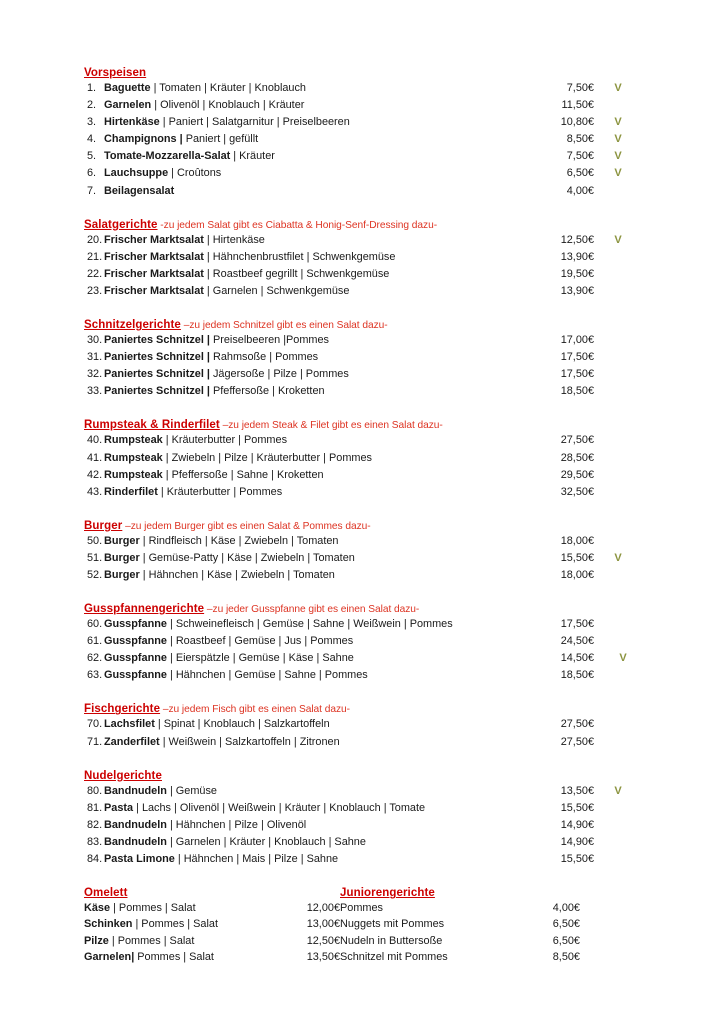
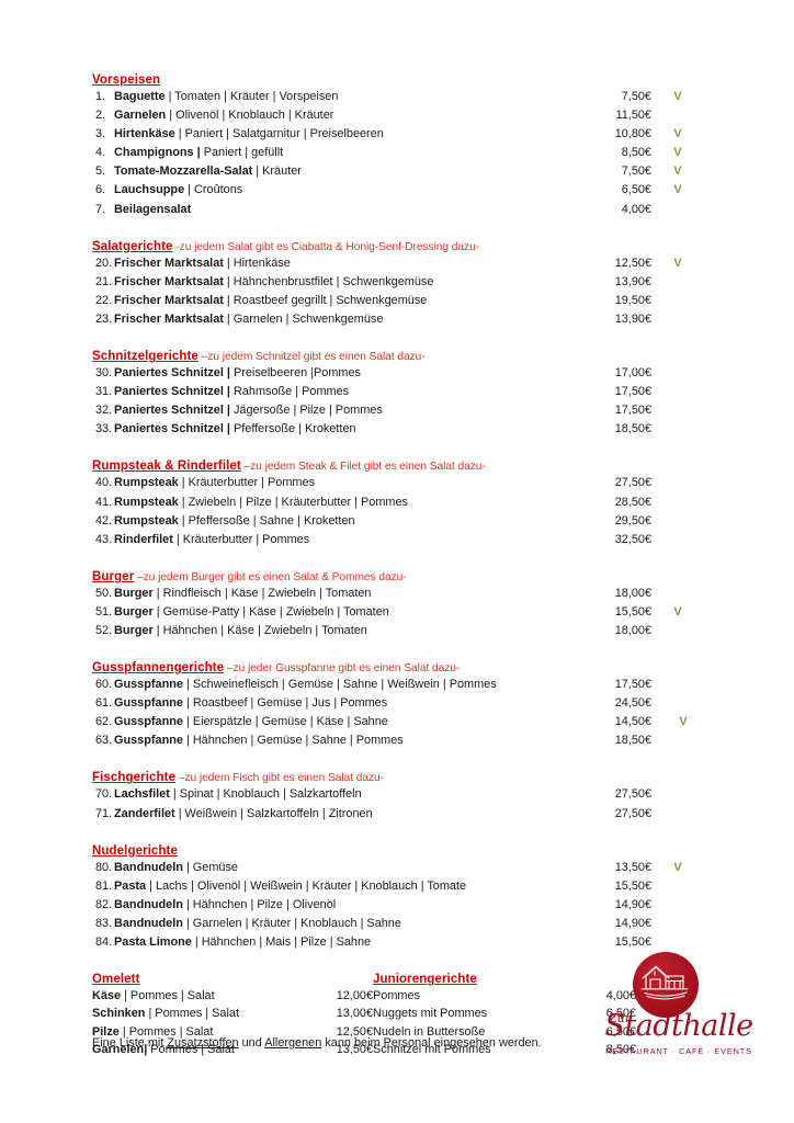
  Vorspeisen
  1.
- Baguette | Tomaten | Kräuter | Knoblauch
+ Baguette | Tomaten | Kräuter | Vorspeisen
  7,50€
  V
  2.
  Garnelen | Olivenöl | Knoblauch | Kräuter
  11,50€
  3.
  Hirtenkäse | Paniert | Salatgarnitur | Preiselbeeren
  10,80€
  V
  4.
  Champignons | Paniert | gefüllt
  8,50€
  V
  5.
  Tomate-Mozzarella-Salat | Kräuter
  7,50€
  V
  6.
  Lauchsuppe | Croûtons
  6,50€
  V
  7.
  Beilagensalat
  4,00€
  Salatgerichte -zu jedem Salat gibt es Ciabatta & Honig-Senf-Dressing dazu-
  20.
  Frischer Marktsalat | Hirtenkäse
  12,50€
  V
  21.
  Frischer Marktsalat | Hähnchenbrustfilet | Schwenkgemüse
  13,90€
  22.
  Frischer Marktsalat | Roastbeef gegrillt | Schwenkgemüse
  19,50€
  23.
  Frischer Marktsalat | Garnelen | Schwenkgemüse
  13,90€
  Schnitzelgerichte –zu jedem Schnitzel gibt es einen Salat dazu-
  30.
  Paniertes Schnitzel | Preiselbeeren |Pommes
  17,00€
  31.
  Paniertes Schnitzel | Rahmsoße | Pommes
  17,50€
  32.
  Paniertes Schnitzel | Jägersoße | Pilze | Pommes
  17,50€
  33.
  Paniertes Schnitzel | Pfeffersoße | Kroketten
  18,50€
  Rumpsteak & Rinderfilet –zu jedem Steak & Filet gibt es einen Salat dazu-
  40.
  Rumpsteak | Kräuterbutter | Pommes
  27,50€
  41.
  Rumpsteak | Zwiebeln | Pilze | Kräuterbutter | Pommes
  28,50€
  42.
  Rumpsteak | Pfeffersoße | Sahne | Kroketten
  29,50€
  43.
  Rinderfilet | Kräuterbutter | Pommes
  32,50€
  Burger –zu jedem Burger gibt es einen Salat & Pommes dazu-
  50.
  Burger | Rindfleisch | Käse | Zwiebeln | Tomaten
  18,00€
  51.
  Burger | Gemüse-Patty | Käse | Zwiebeln | Tomaten
  15,50€
  V
  52.
  Burger | Hähnchen | Käse | Zwiebeln | Tomaten
  18,00€
  Gusspfannengerichte –zu jeder Gusspfanne gibt es einen Salat dazu-
  60.
  Gusspfanne | Schweinefleisch | Gemüse | Sahne | Weißwein | Pommes
  17,50€
  61.
  Gusspfanne | Roastbeef | Gemüse | Jus | Pommes
  24,50€
  62.
  Gusspfanne | Eierspätzle | Gemüse | Käse | Sahne
  14,50€
  V
  63.
  Gusspfanne | Hähnchen | Gemüse | Sahne | Pommes
  18,50€
  Fischgerichte –zu jedem Fisch gibt es einen Salat dazu-
  70.
  Lachsfilet | Spinat | Knoblauch | Salzkartoffeln
  27,50€
  71.
  Zanderfilet | Weißwein | Salzkartoffeln | Zitronen
  27,50€
  Nudelgerichte
  80.
  Bandnudeln | Gemüse
  13,50€
  V
  81.
  Pasta | Lachs | Olivenöl | Weißwein | Kräuter | Knoblauch | Tomate
  15,50€
  82.
  Bandnudeln | Hähnchen | Pilze | Olivenöl
  14,90€
  83.
  Bandnudeln | Garnelen | Kräuter | Knoblauch | Sahne
  14,90€
  84.
  Pasta Limone | Hähnchen | Mais | Pilze | Sahne
  15,50€
  Omelett
  Käse | Pommes | Salat
  12,00€
  Schinken | Pommes | Salat
  13,00€
  Pilze | Pommes | Salat
  12,50€
  Garnelen| Pommes | Salat
  13,50€
  Juniorengerichte
  Pommes
  4,00€
  Nuggets mit Pommes
  6,50€
  Nudeln in Buttersoße
  6,50€
  Schnitzel mit Pommes
  8,50€
+ Eine Liste mit Zusatzstoffen und Allergenen kann beim Personal eingesehen werden.
+ Zur
+ Stadthalle
+ RESTAURANT · CAFÉ · EVENTS
